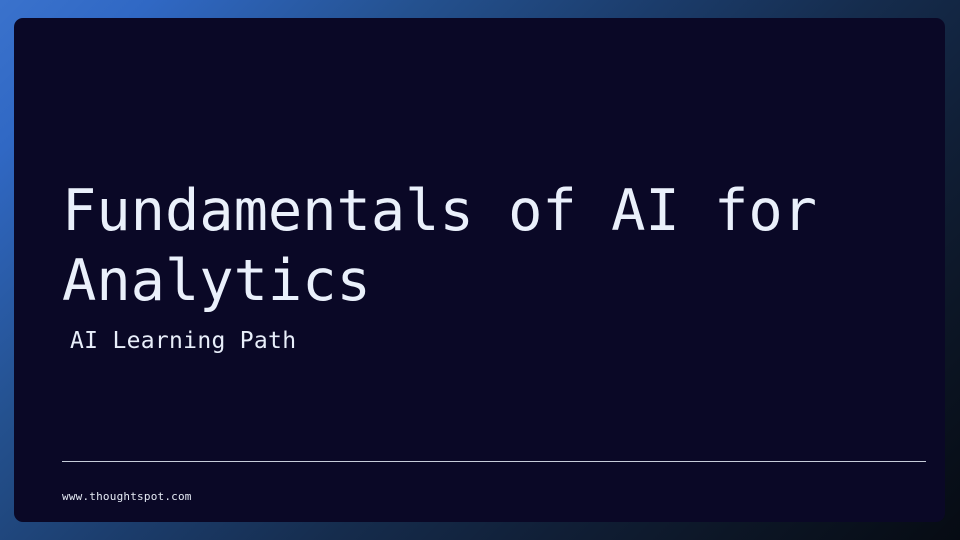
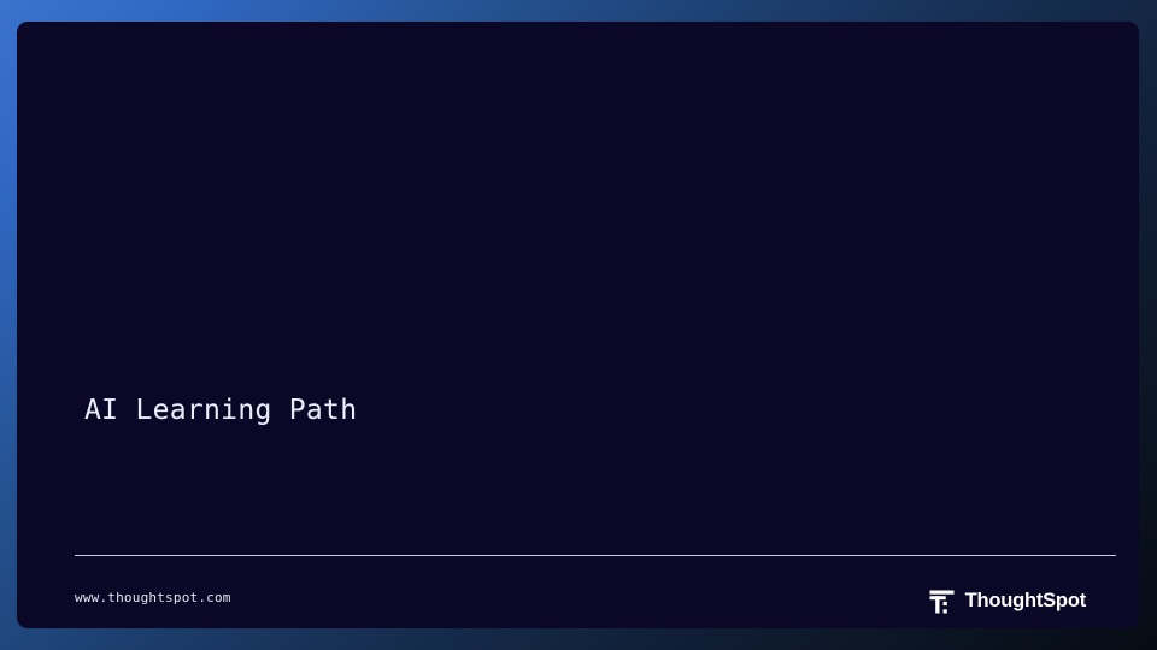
- Fundamentals of AI for Analytics
  AI Learning Path
  www.thoughtspot.com
+ ThoughtSpot
